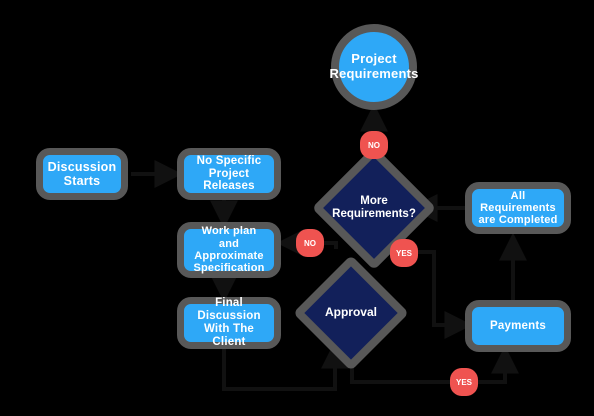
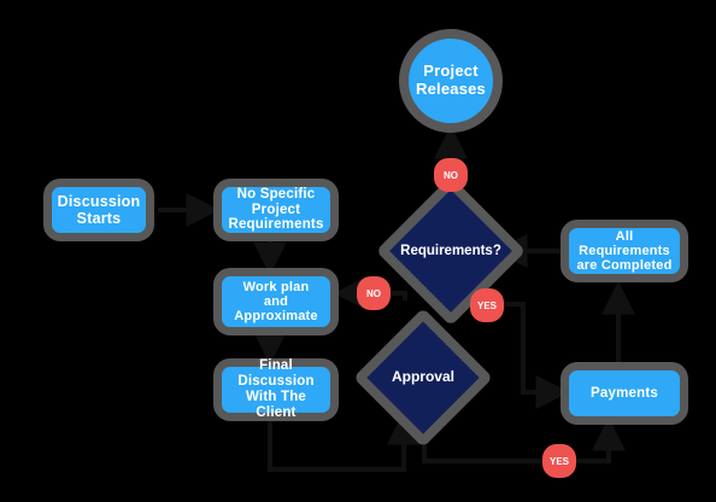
  Discussion
  Starts
  No Specific Project
- Releases
+ Requirements
  Work plan and
  Approximate
- Specification
  Final Discussion
  With The Client
- More
  Requirements?
  Approval
  All Requirements
  are Completed
  Payments
- Project Requirements
+ Project Releases
  NO
  NO
  YES
  YES
